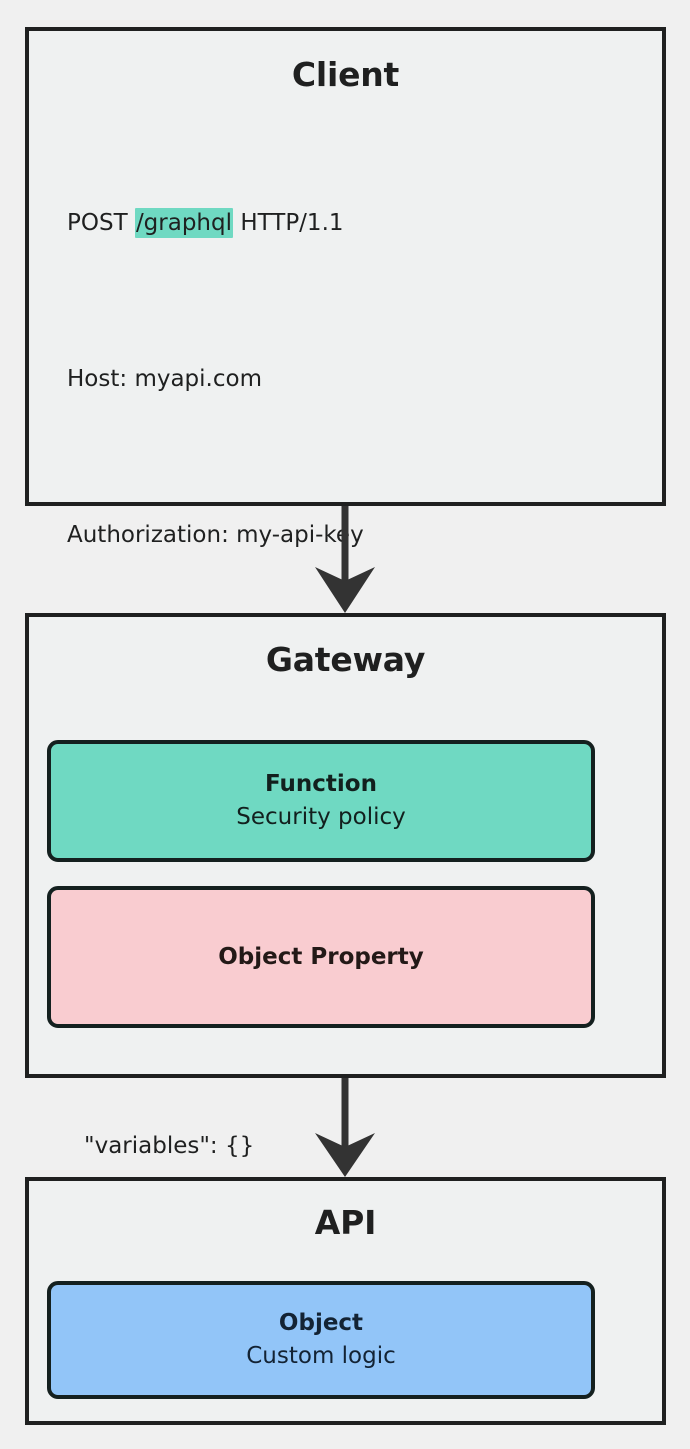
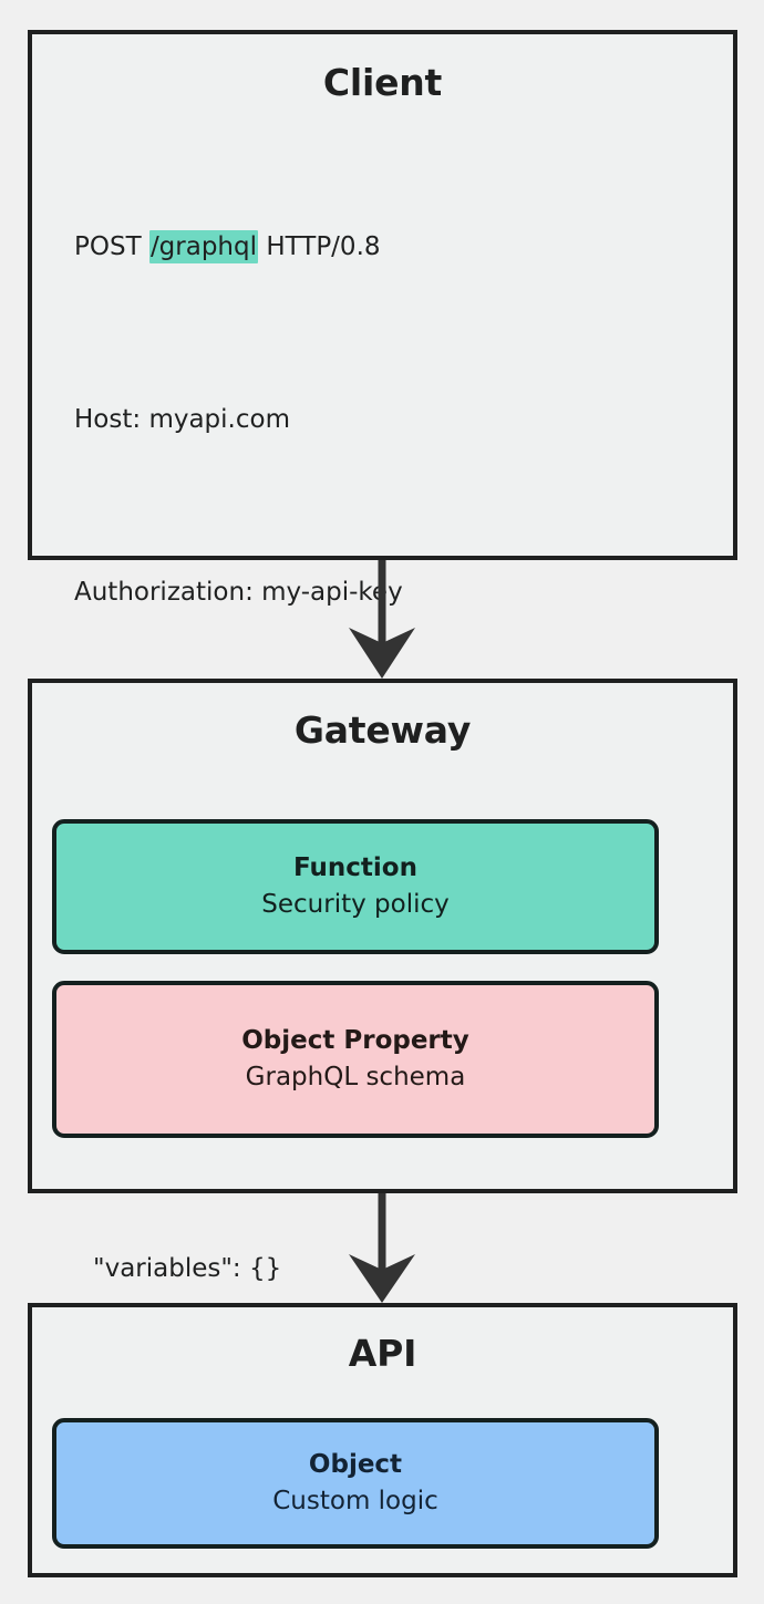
  Client
- POST /graphql HTTP/1.1
+ POST /graphql HTTP/0.8
  Host: myapi.com
  Authorization: my-api-ky
  "variables": {}
  Gateway
  Function
  Security policy
  Object Property
+ GraphQL schema
  API
  Object
  Custom logic
